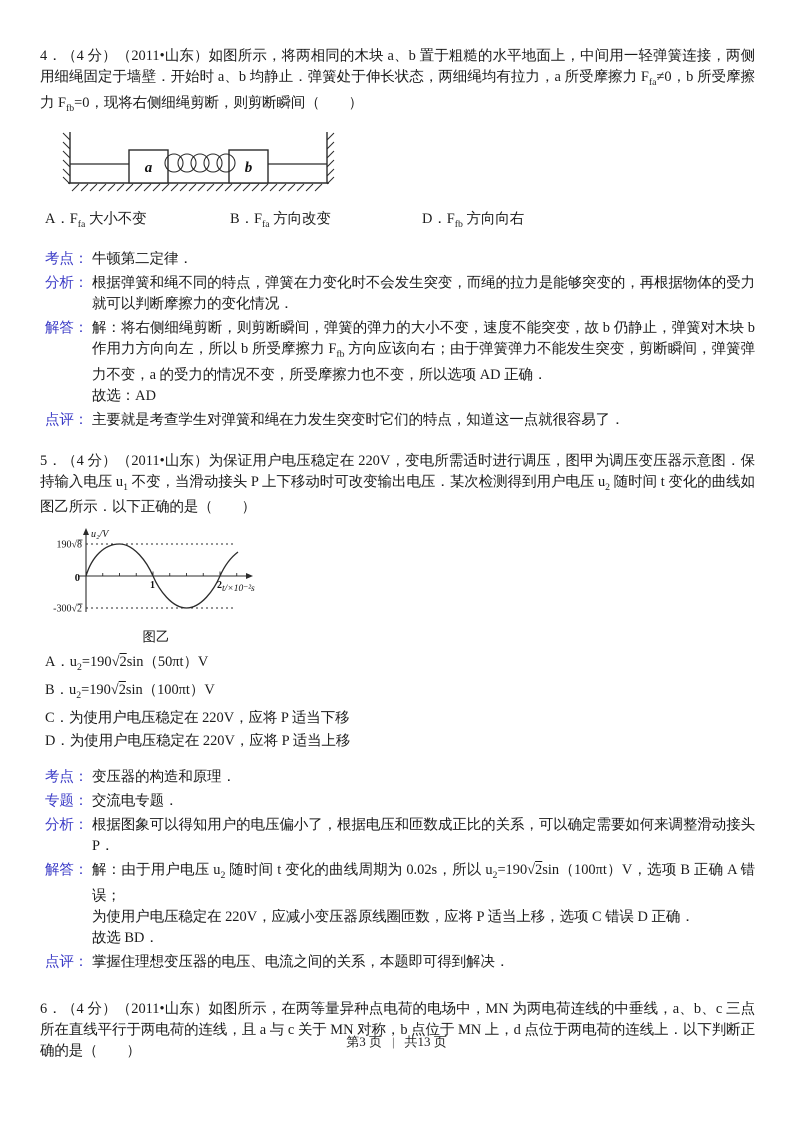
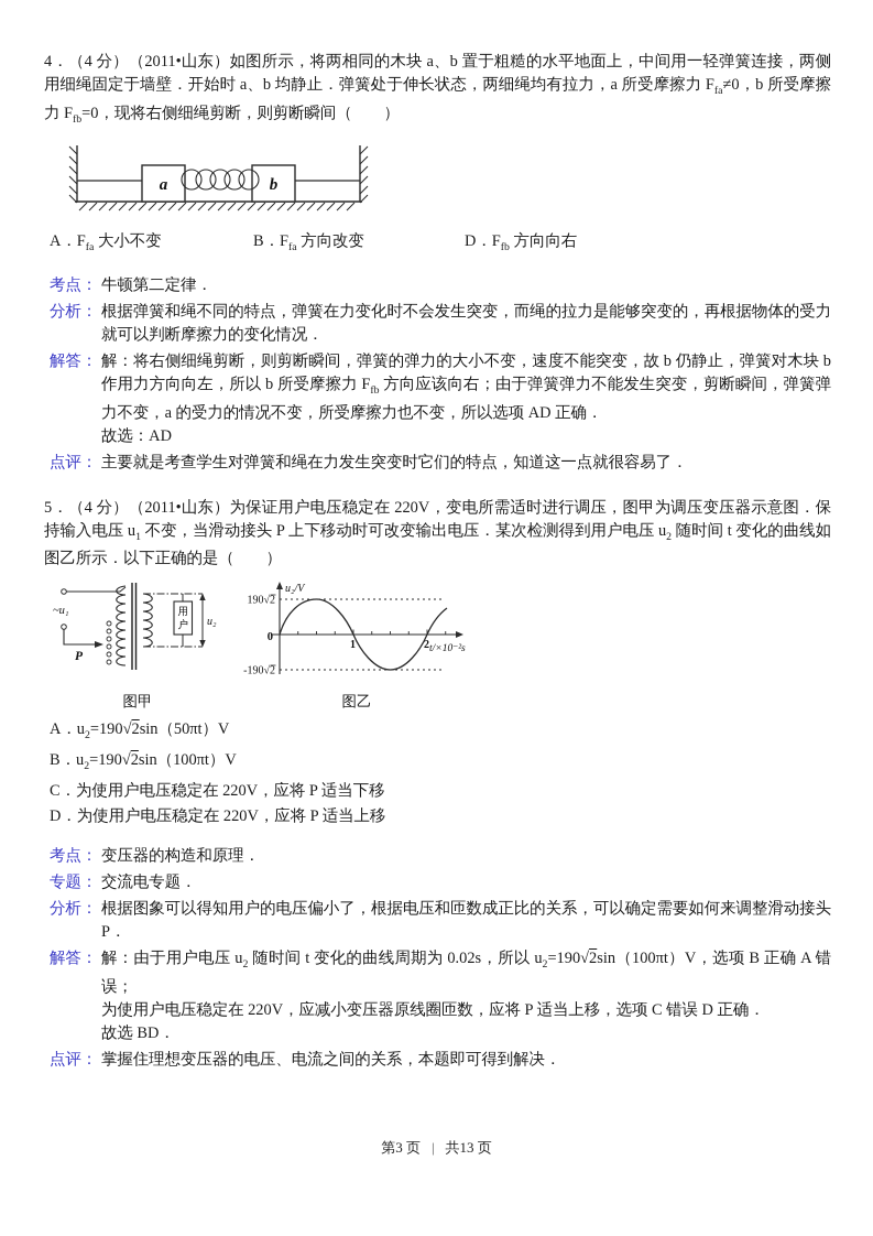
  4．（4 分）（2011•山东）如图所示，将两相同的木块 a、b 置于粗糙的水平地面上，中间用一轻弹簧连接，两侧用细绳固定于墙壁．开始时 a、b 均静止．弹簧处于伸长状态，两细绳均有拉力，a 所受摩擦力 Ffa≠0，b 所受摩擦力 Ffb=0，现将右侧细绳剪断，则剪断瞬间（ ）
  a
  b
  A．Ffa 大小不变
  B．Ffa 方向改变
  D．Ffb 方向向右
  考点：
  牛顿第二定律．
  分析：
  根据弹簧和绳不同的特点，弹簧在力变化时不会发生突变，而绳的拉力是能够突变的，再根据物体的受力就可以判断摩擦力的变化情况．
  解答：
  解：将右侧细绳剪断，则剪断瞬间，弹簧的弹力的大小不变，速度不能突变，故 b 仍静止，弹簧对木块 b 作用力方向向左，所以 b 所受摩擦力 Ffb 方向应该向右；由于弹簧弹力不能发生突变，剪断瞬间，弹簧弹力不变，a 的受力的情况不变，所受摩擦力也不变，所以选项 AD 正确．
  故选：AD
  点评：
  主要就是考查学生对弹簧和绳在力发生突变时它们的特点，知道这一点就很容易了．
  5．（4 分）（2011•山东）为保证用户电压稳定在 220V，变电所需适时进行调压，图甲为调压变压器示意图．保持输入电压 u1 不变，当滑动接头 P 上下移动时可改变输出电压．某次检测得到用户电压 u2 随时间 t 变化的曲线如图乙所示．以下正确的是（ ）
+ ~u₁
+ P
+ 用
+ 户
+ u₂
+ 图甲
  u₂/V
- 190√8
+ 190√2
- -300√2
+ -190√2
  0
  1
  2
  t/×10⁻²s
  图乙
  A．u2=190√2sin（50πt）V
  B．u2=190√2sin（100πt）V
  C．为使用户电压稳定在 220V，应将 P 适当下移
  D．为使用户电压稳定在 220V，应将 P 适当上移
  考点：
  变压器的构造和原理．
  专题：
  交流电专题．
  分析：
  根据图象可以得知用户的电压偏小了，根据电压和匝数成正比的关系，可以确定需要如何来调整滑动接头 P．
  解答：
  解：由于用户电压 u2 随时间 t 变化的曲线周期为 0.02s，所以 u2=190√2sin（100πt）V，选项 B 正确 A 错误；
  为使用户电压稳定在 220V，应减小变压器原线圈匝数，应将 P 适当上移，选项 C 错误 D 正确．
  故选 BD．
  点评：
  掌握住理想变压器的电压、电流之间的关系，本题即可得到解决．
- 6．（4 分）（2011•山东）如图所示，在两等量异种点电荷的电场中，MN 为两电荷连线的中垂线，a、b、c 三点所在直线平行于两电荷的连线，且 a 与 c 关于 MN 对称，b 点位于 MN 上，d 点位于两电荷的连线上．以下判断正确的是（ ）
  第3 页 | 共13 页
